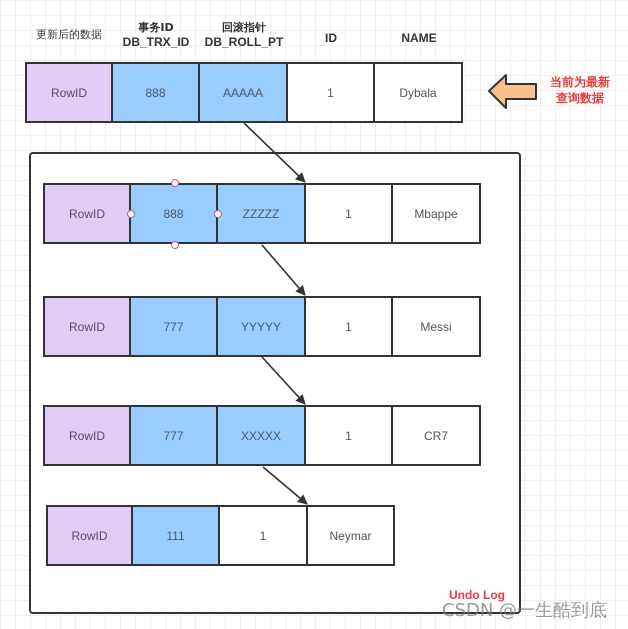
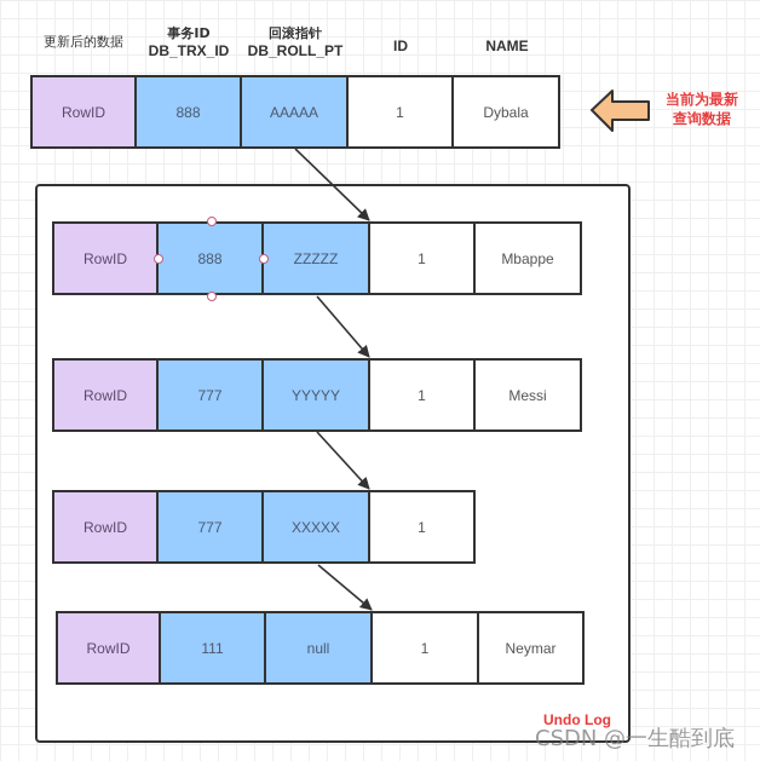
  更新后的数据
  事务ID
  DB_TRX_ID
  回滚指针
  DB_ROLL_PT
  ID
  NAME
  RowID
  888
  AAAAA
  1
  Dybala
  当前为最新
  查询数据
  RowID
  888
  ZZZZZ
  1
  Mbappe
  RowID
  777
  YYYYY
  1
  Messi
  RowID
  777
  XXXXX
  1
- CR7
  RowID
  111
+ null
  1
  Neymar
  Undo Log
  CSDN @一生酷到底
